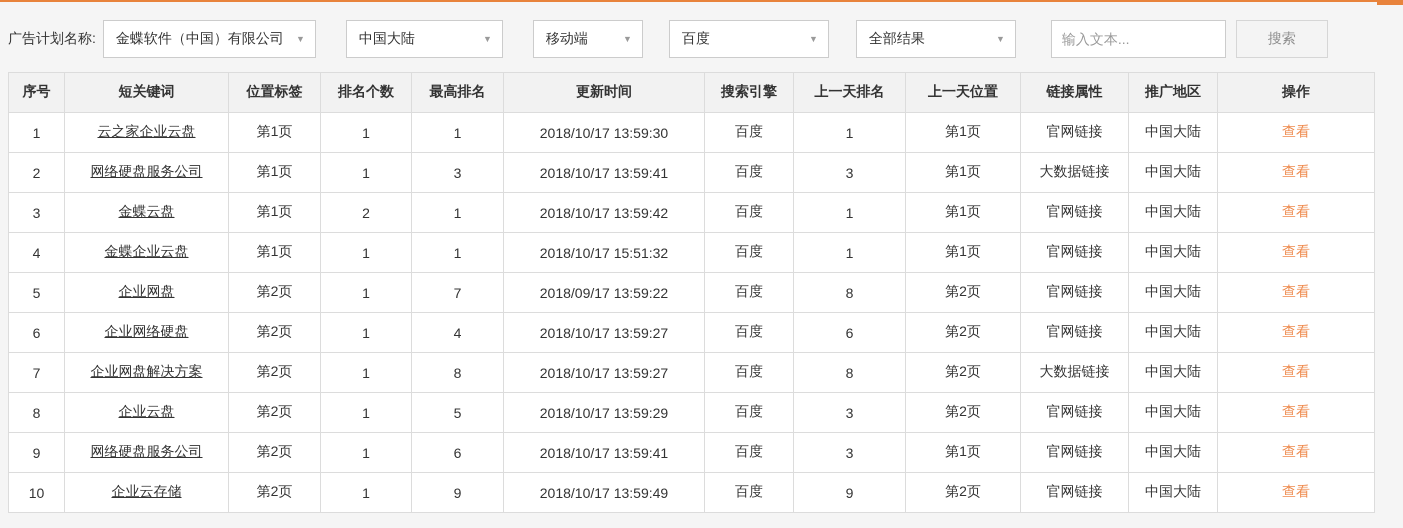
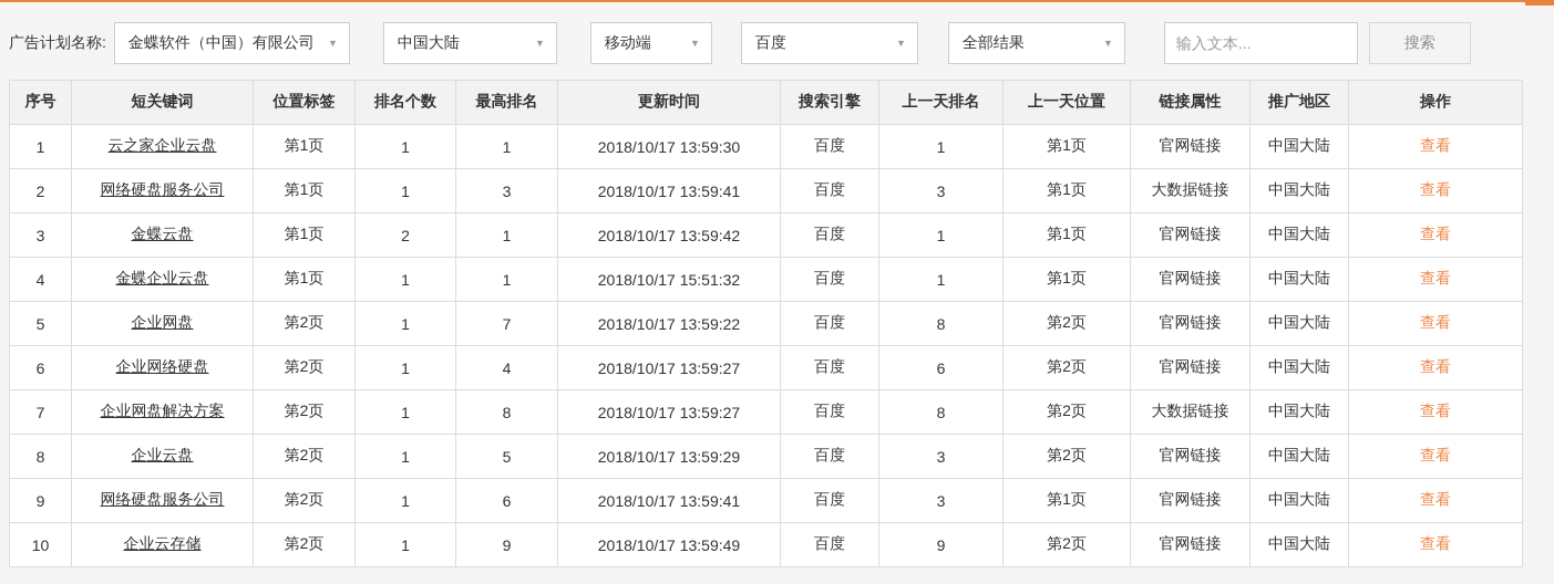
  广告计划名称:
  金蝶软件（中国）有限公司
  ▼
  中国大陆
  ▼
  移动端
  ▼
  百度
  ▼
  全部结果
  ▼
  输入文本...
  搜索
  序号	短关键词	位置标签	排名个数	最高排名	更新时间	搜索引擎	上一天排名	上一天位置	链接属性	推广地区	操作
  1	云之家企业云盘	第1页	1	1	2018/10/17 13:59:30	百度	1	第1页	官网链接	中国大陆	查看
  2	网络硬盘服务公司	第1页	1	3	2018/10/17 13:59:41	百度	3	第1页	大数据链接	中国大陆	查看
  3	金蝶云盘	第1页	2	1	2018/10/17 13:59:42	百度	1	第1页	官网链接	中国大陆	查看
  4	金蝶企业云盘	第1页	1	1	2018/10/17 15:51:32	百度	1	第1页	官网链接	中国大陆	查看
- 5	企业网盘	第2页	1	7	2018/09/17 13:59:22	百度	8	第2页	官网链接	中国大陆	查看
+ 5	企业网盘	第2页	1	7	2018/10/17 13:59:22	百度	8	第2页	官网链接	中国大陆	查看
  6	企业网络硬盘	第2页	1	4	2018/10/17 13:59:27	百度	6	第2页	官网链接	中国大陆	查看
  7	企业网盘解决方案	第2页	1	8	2018/10/17 13:59:27	百度	8	第2页	大数据链接	中国大陆	查看
  8	企业云盘	第2页	1	5	2018/10/17 13:59:29	百度	3	第2页	官网链接	中国大陆	查看
  9	网络硬盘服务公司	第2页	1	6	2018/10/17 13:59:41	百度	3	第1页	官网链接	中国大陆	查看
  10	企业云存储	第2页	1	9	2018/10/17 13:59:49	百度	9	第2页	官网链接	中国大陆	查看
